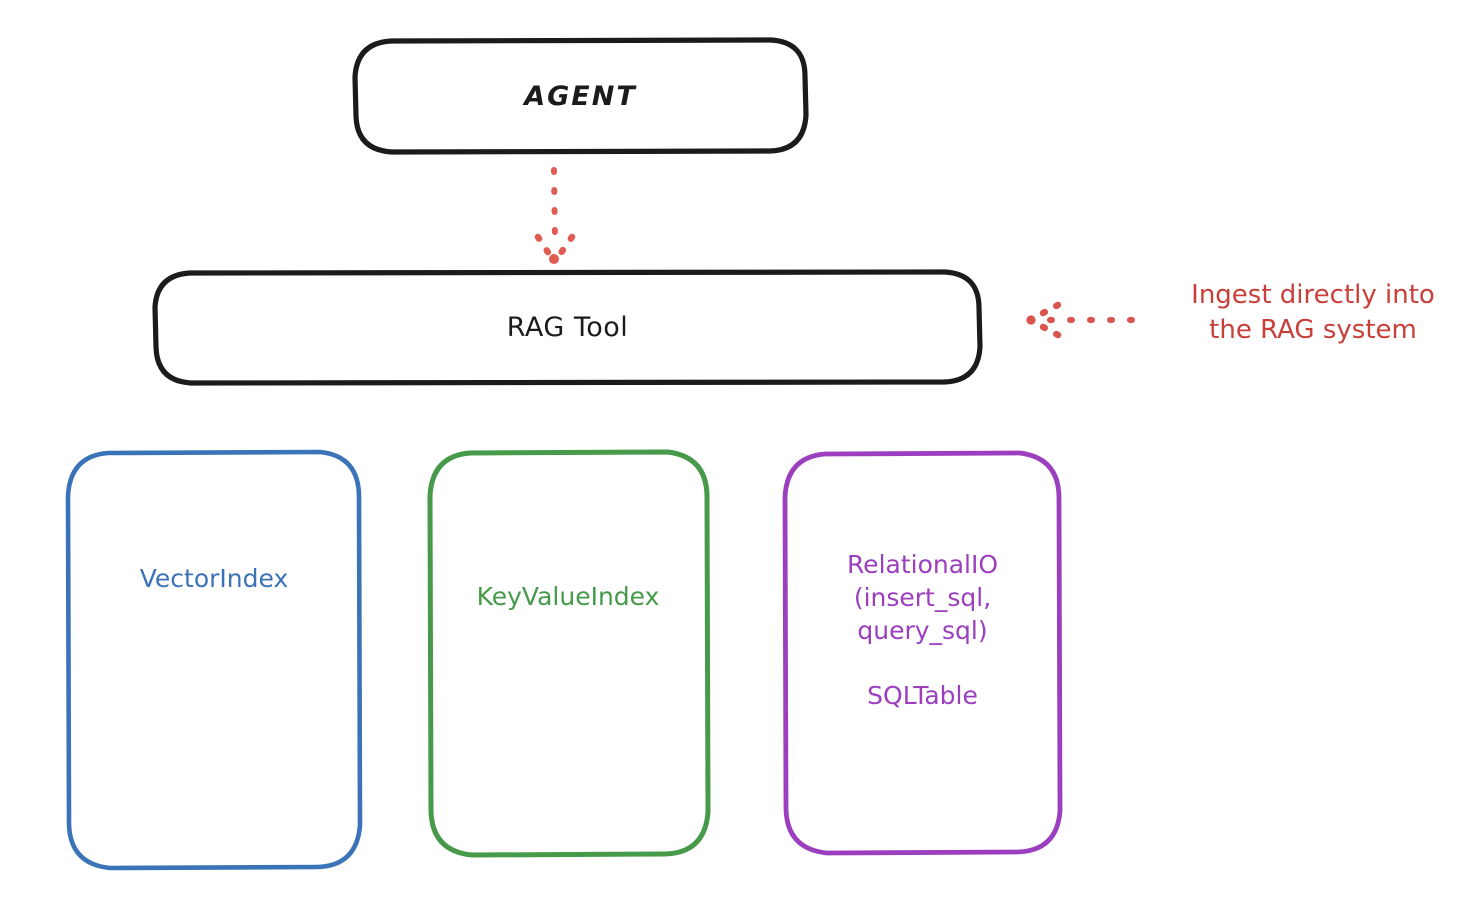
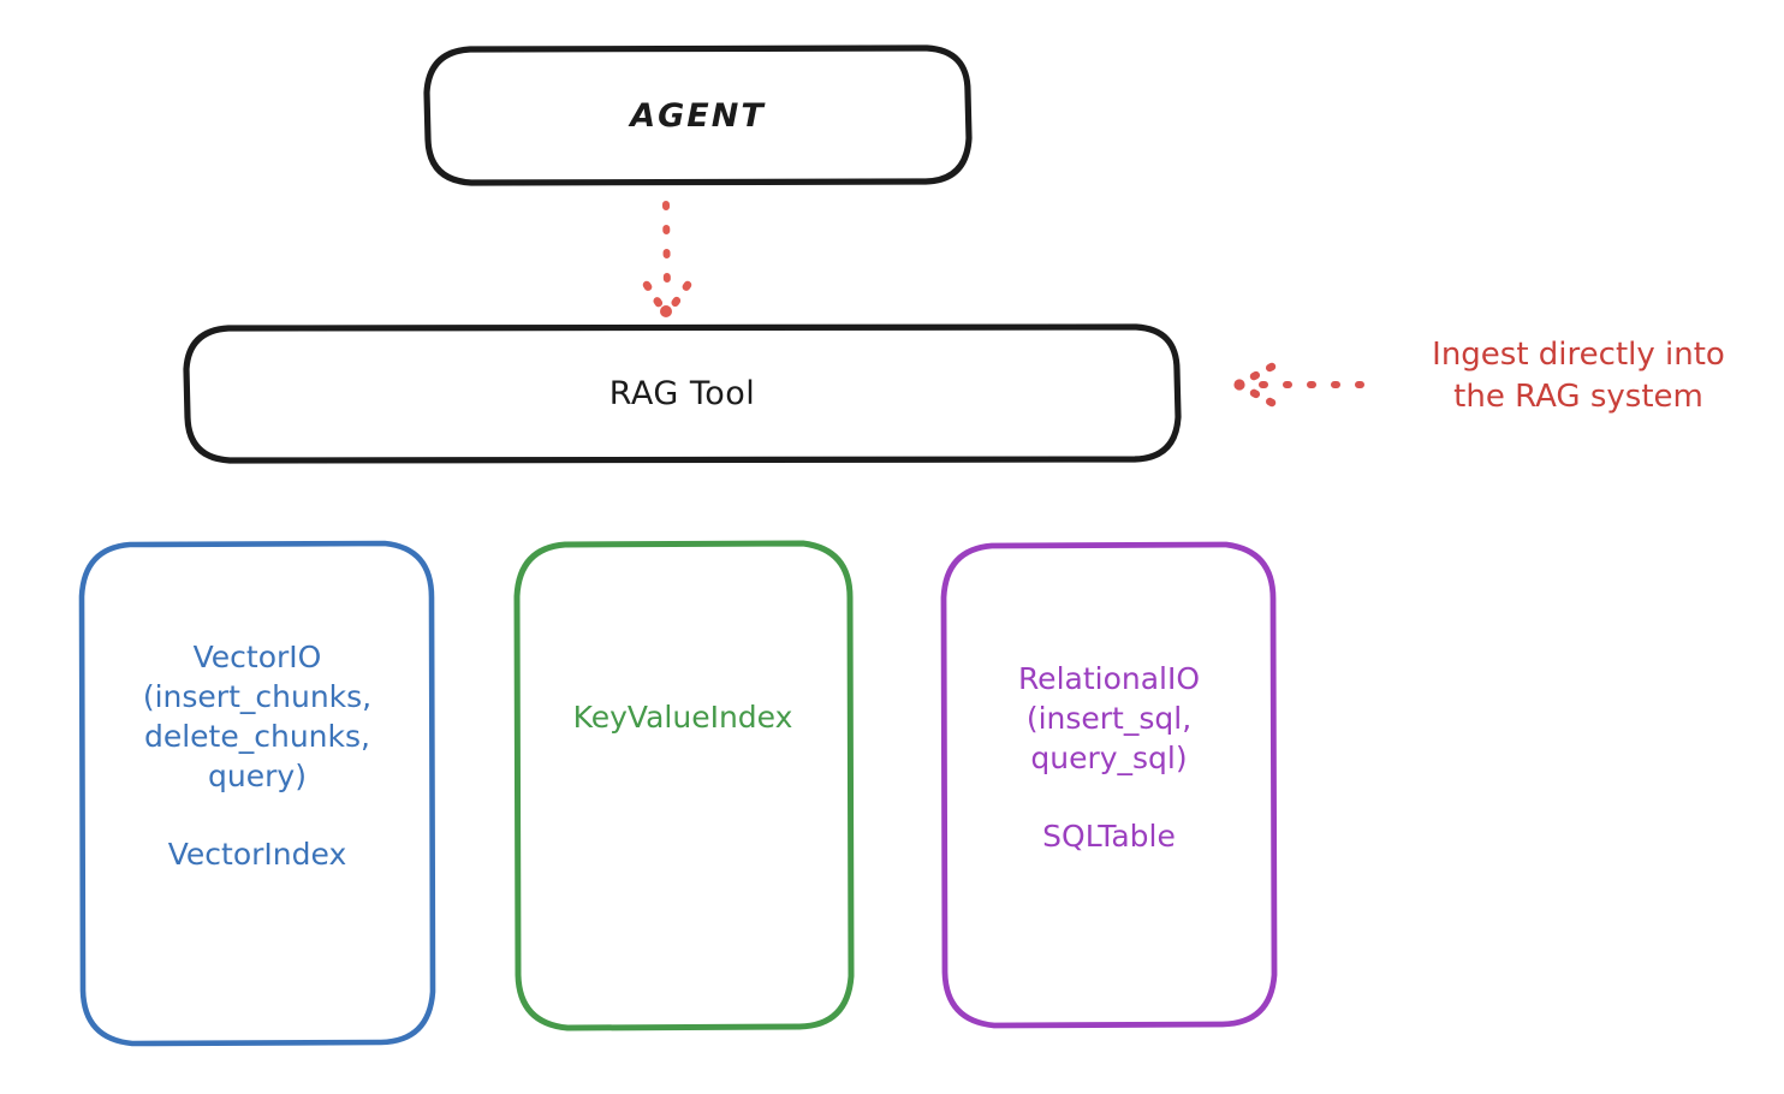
  AGENT
  RAG Tool
+ VectorIO
+ (insert_chunks,
+ delete_chunks,
+ query)
  VectorIndex
  KeyValueIndex
  RelationalIO
  (insert_sql,
  query_sql)
  SQLTable
  Ingest directly into
  the RAG system
